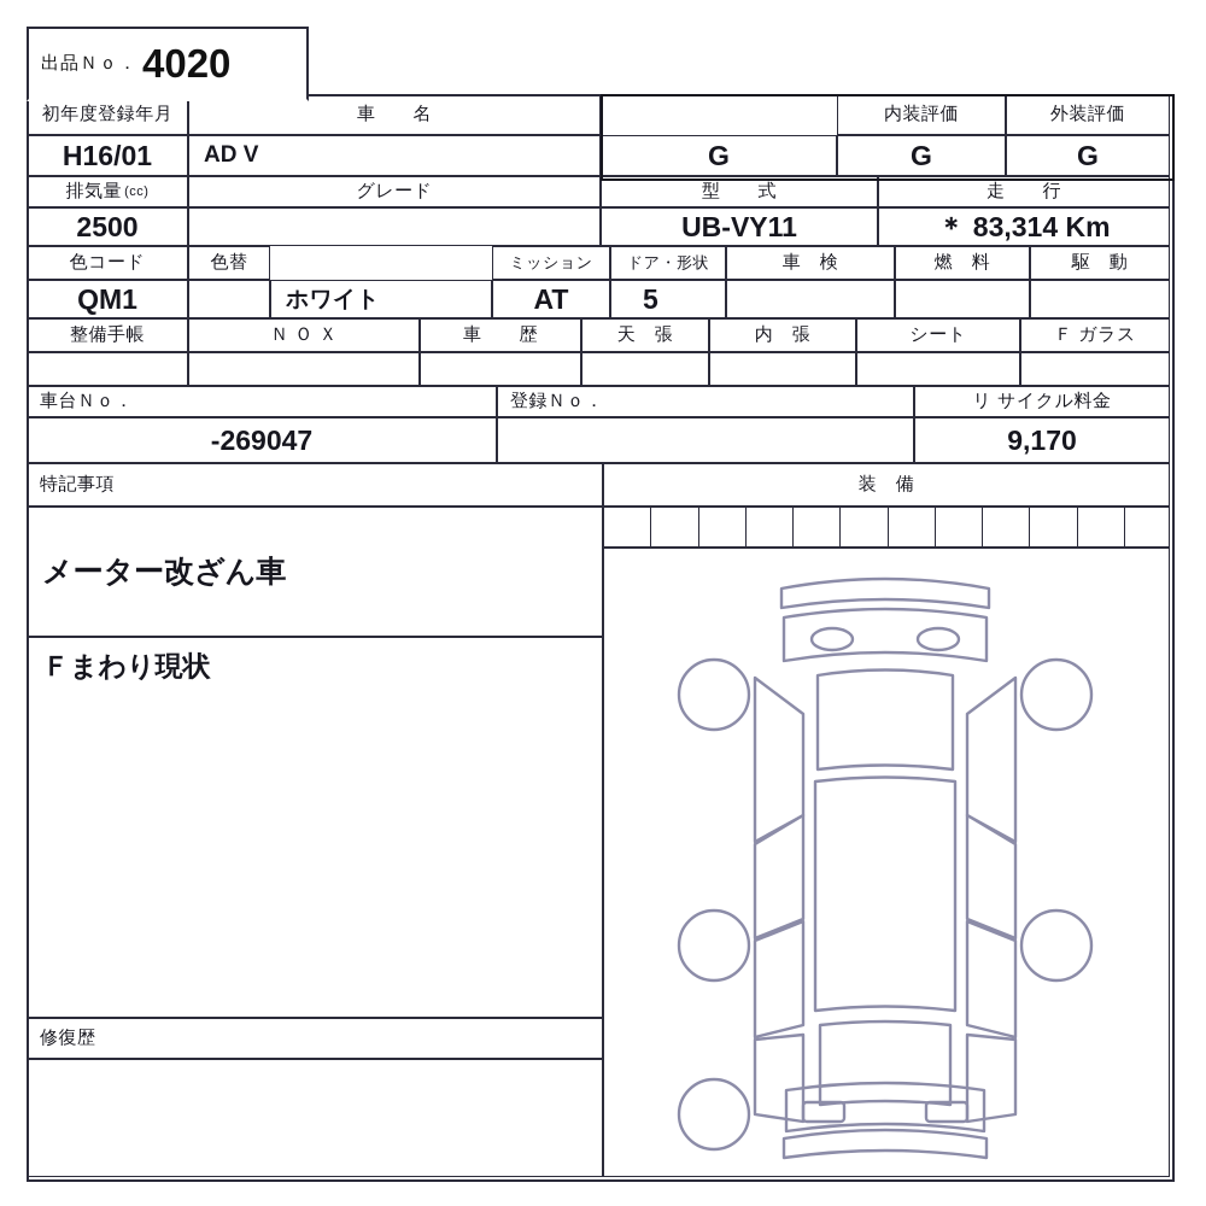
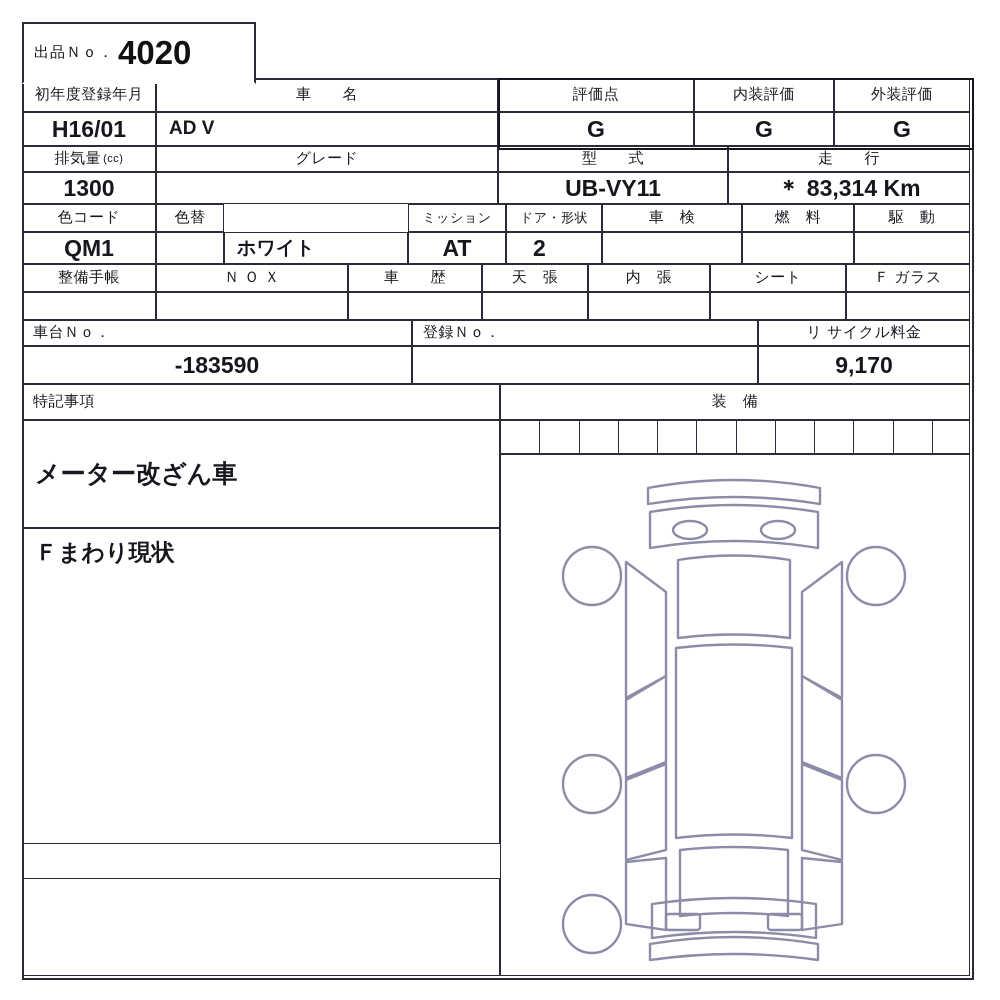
  出品Ｎｏ．
  4020
  初年度登録年月
  車 名
+ 評価点
  内装評価
  外装評価
  H16/01
  AD V
  G
  G
  G
  排気量
  (cc)
  グレード
  型 式
  走 行
- 2500
+ 1300
  UB-VY11
  ＊ 83,314 Km
  色コード
  色替
  ミッション
  ドア・形状
  車 検
  燃 料
  駆 動
  QM1
  ホワイト
  AT
- 5
+ 2
  整備手帳
  Ｎ Ｏ Ｘ
  車 歴
  天 張
  内 張
  シート
  Ｆ ガラス
  車台Ｎｏ．
- -269047
+ -183590
  登録Ｎｏ．
  リ サイクル料金
  9,170
  特記事項
  装 備
  メーター改ざん車
  Ｆまわり現状
- 修復歴
